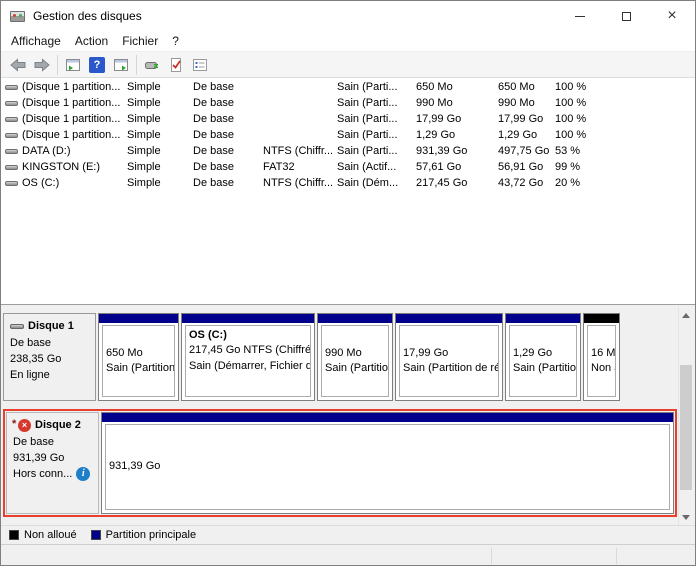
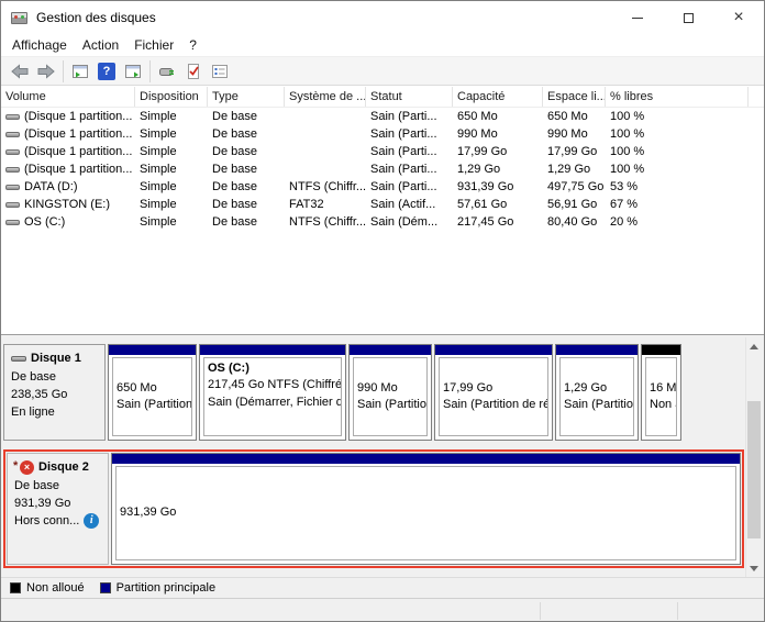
  Gestion des disques
  ×
  Affichage
  Action
  Fichier
  ?
  ?
+ Volume
+ Disposition
+ Type
+ Système de ...
+ Statut
+ Capacité
+ Espace li...
+ % libres
  (Disque 1 partition...
  Simple
  De base
  Sain (Parti...
  650 Mo
  650 Mo
  100 %
  (Disque 1 partition...
  Simple
  De base
  Sain (Parti...
  990 Mo
  990 Mo
  100 %
  (Disque 1 partition...
  Simple
  De base
  Sain (Parti...
  17,99 Go
  17,99 Go
  100 %
  (Disque 1 partition...
  Simple
  De base
  Sain (Parti...
  1,29 Go
  1,29 Go
  100 %
  DATA (D:)
  Simple
  De base
  NTFS (Chiffr...
  Sain (Parti...
  931,39 Go
  497,75 Go
  53 %
  KINGSTON (E:)
  Simple
  De base
  FAT32
  Sain (Actif...
  57,61 Go
  56,91 Go
- 99 %
+ 67 %
  OS (C:)
  Simple
  De base
  NTFS (Chiffr...
  Sain (Dém...
  217,45 Go
- 43,72 Go
+ 80,40 Go
  20 %
  Disque 1
  De base
  238,35 Go
  En ligne
  650 Mo
  OS (C:)
  990 Mo
  17,99 Go
  1,29 Go
  16 M
  ×
  Disque 2
  De base
  931,39 Go
  Hors conn...
  i
  931,39 Go
  Non alloué
  Partition principale
